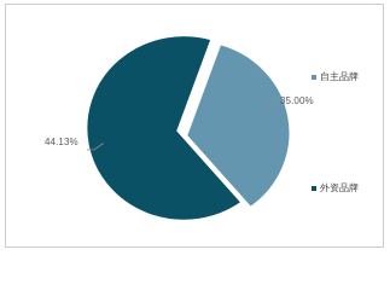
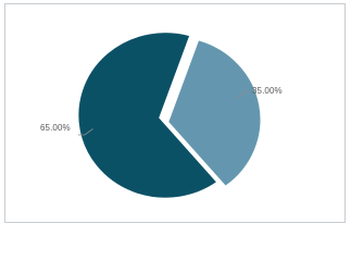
- 44.13%
+ 65.00%
  35.00%
- 自主品牌
- 外资品牌
